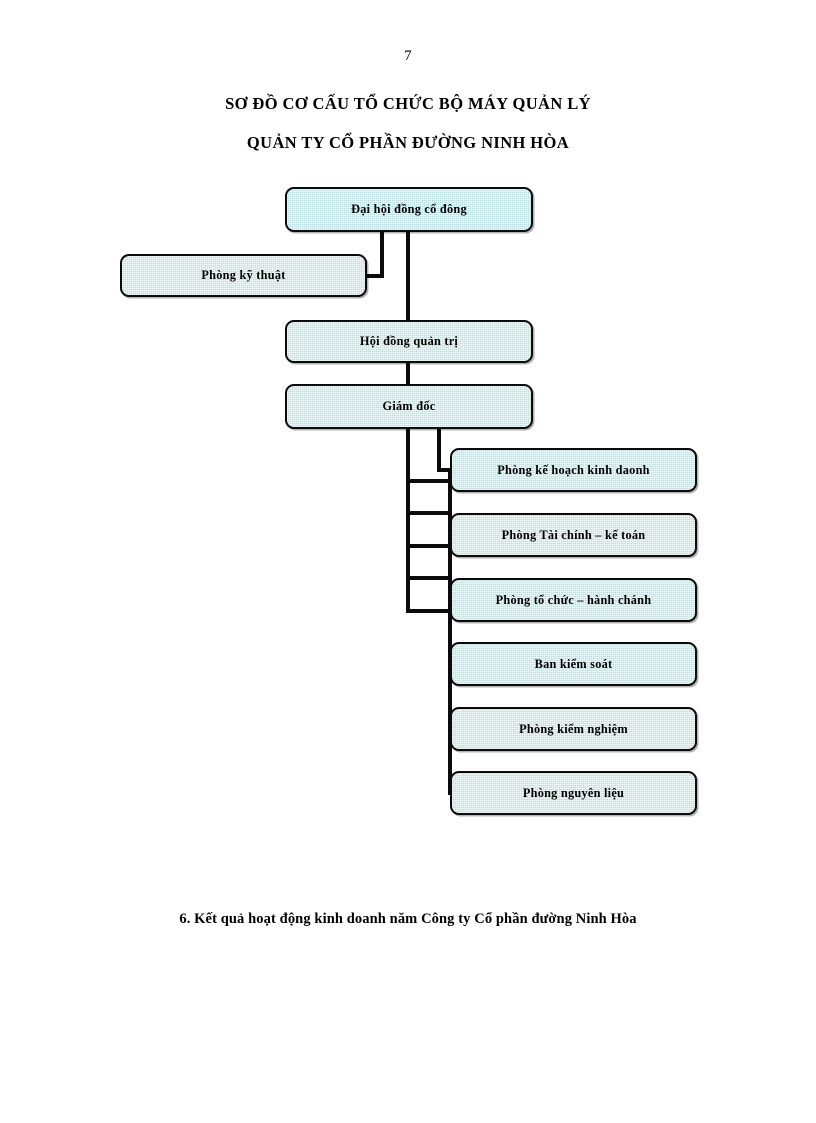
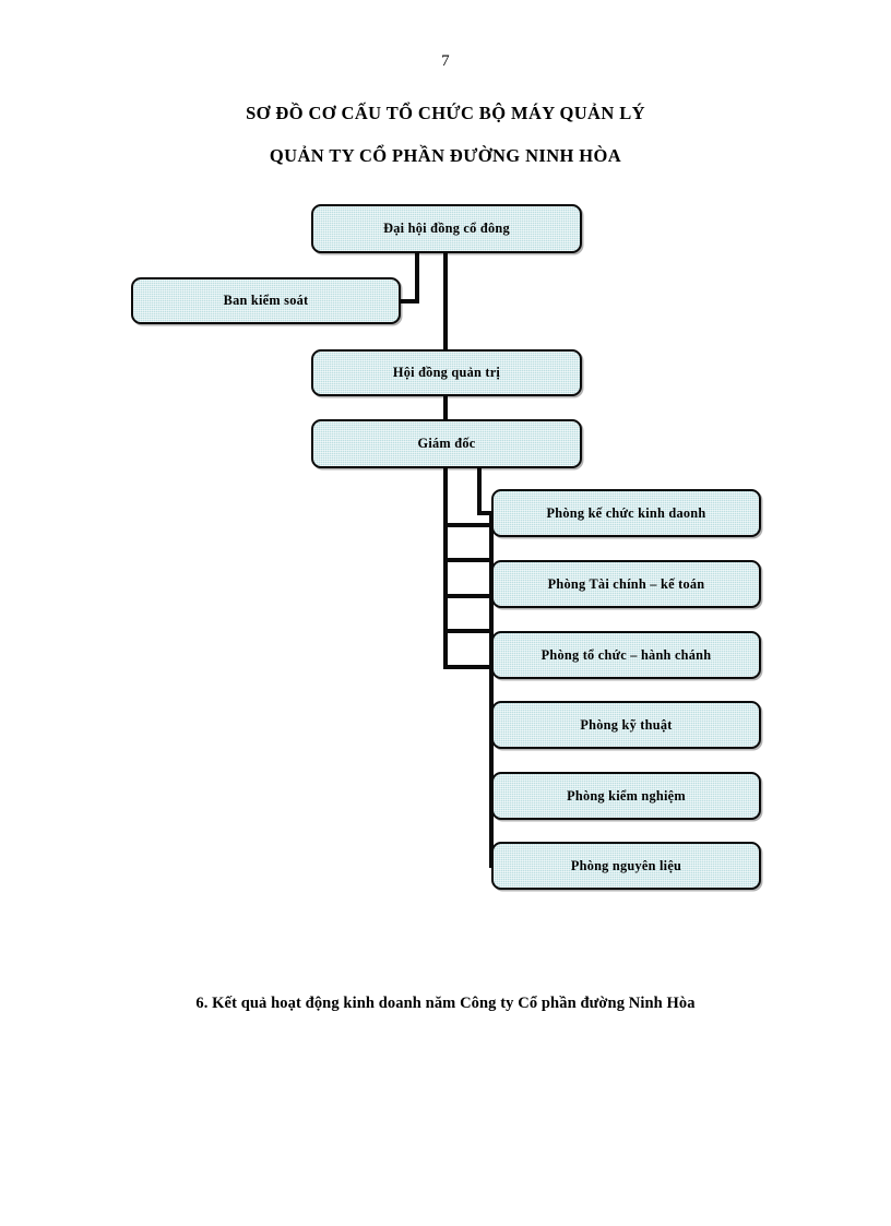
  7
  SƠ ĐỒ CƠ CẤU TỔ CHỨC BỘ MÁY QUẢN LÝ
  QUẢN TY CỔ PHẦN ĐƯỜNG NINH HÒA
  Đại hội đồng cổ đông
- Phòng kỹ thuật
+ Ban kiểm soát
  Hội đồng quản trị
  Giám đốc
- Phòng kế hoạch kinh daonh
+ Phòng kế chức kinh daonh
  Phòng Tài chính – kế toán
  Phòng tổ chức – hành chánh
- Ban kiểm soát
+ Phòng kỹ thuật
  Phòng kiểm nghiệm
  Phòng nguyên liệu
  6. Kết quả hoạt động kinh doanh năm Công ty Cổ phần đường Ninh Hòa
